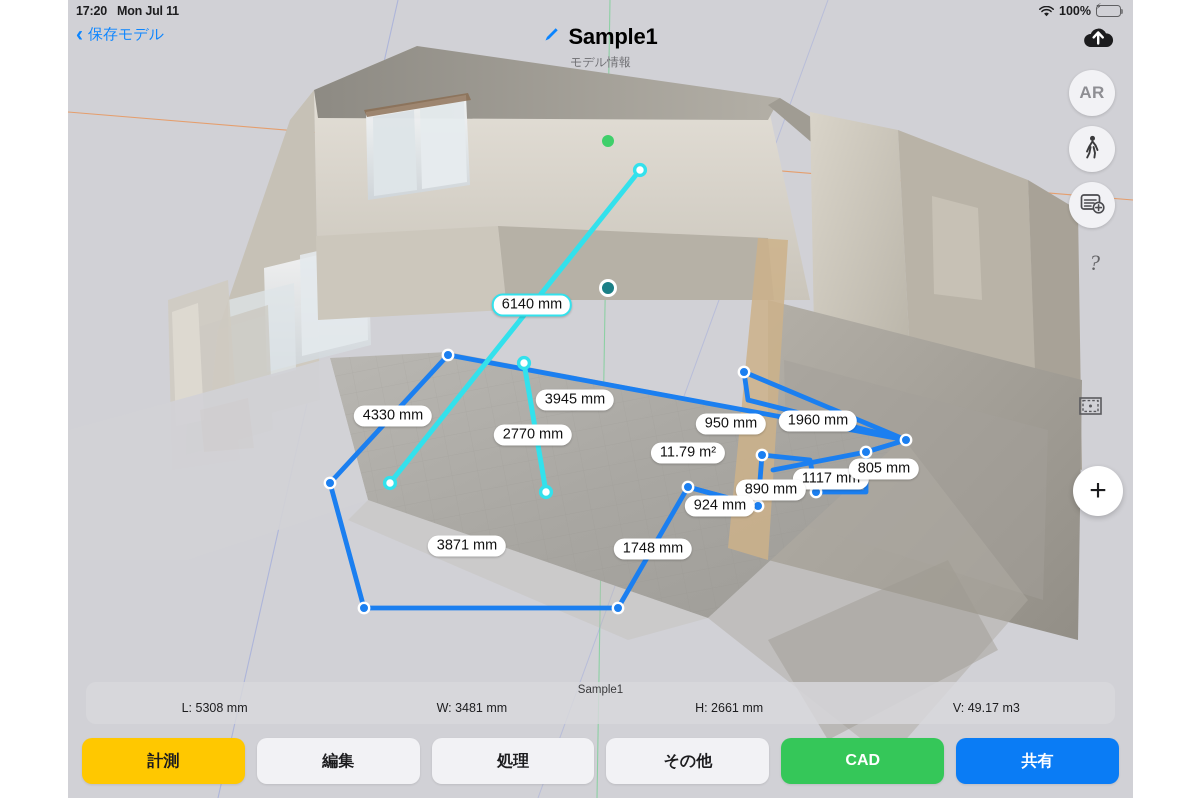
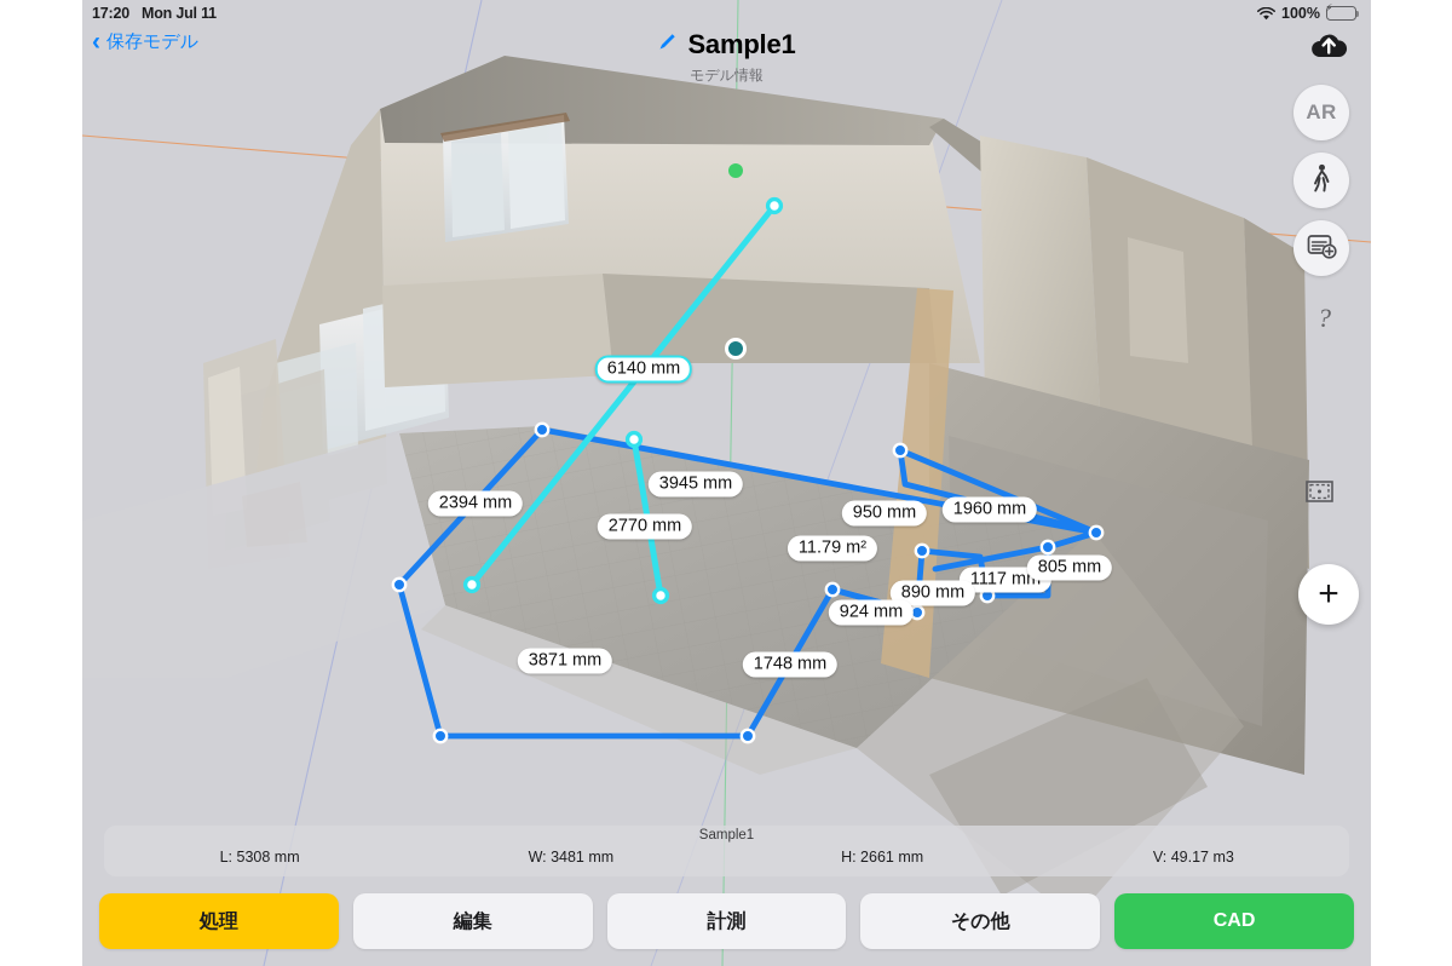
  6140 mm
- 4330 mm
+ 2394 mm
  3945 mm
  2770 mm
  950 mm
  1960 mm
  11.79 m²
  1117 m
  805 mm
  890 mm
  924 mm
  3871 mm
  1748 mm
  17:20
  Mon Jul 11
  100%
  ⚡
  ‹
  保存モデル
  Sample1
  モデル情報
  AR
  ?
  +
  Sample1
  L: 5308 mm
  W: 3481 mm
  H: 2661 mm
  V: 49.17 m3
- 計測
+ 処理
  編集
- 処理
+ 計測
  その他
  CAD
- 共有
